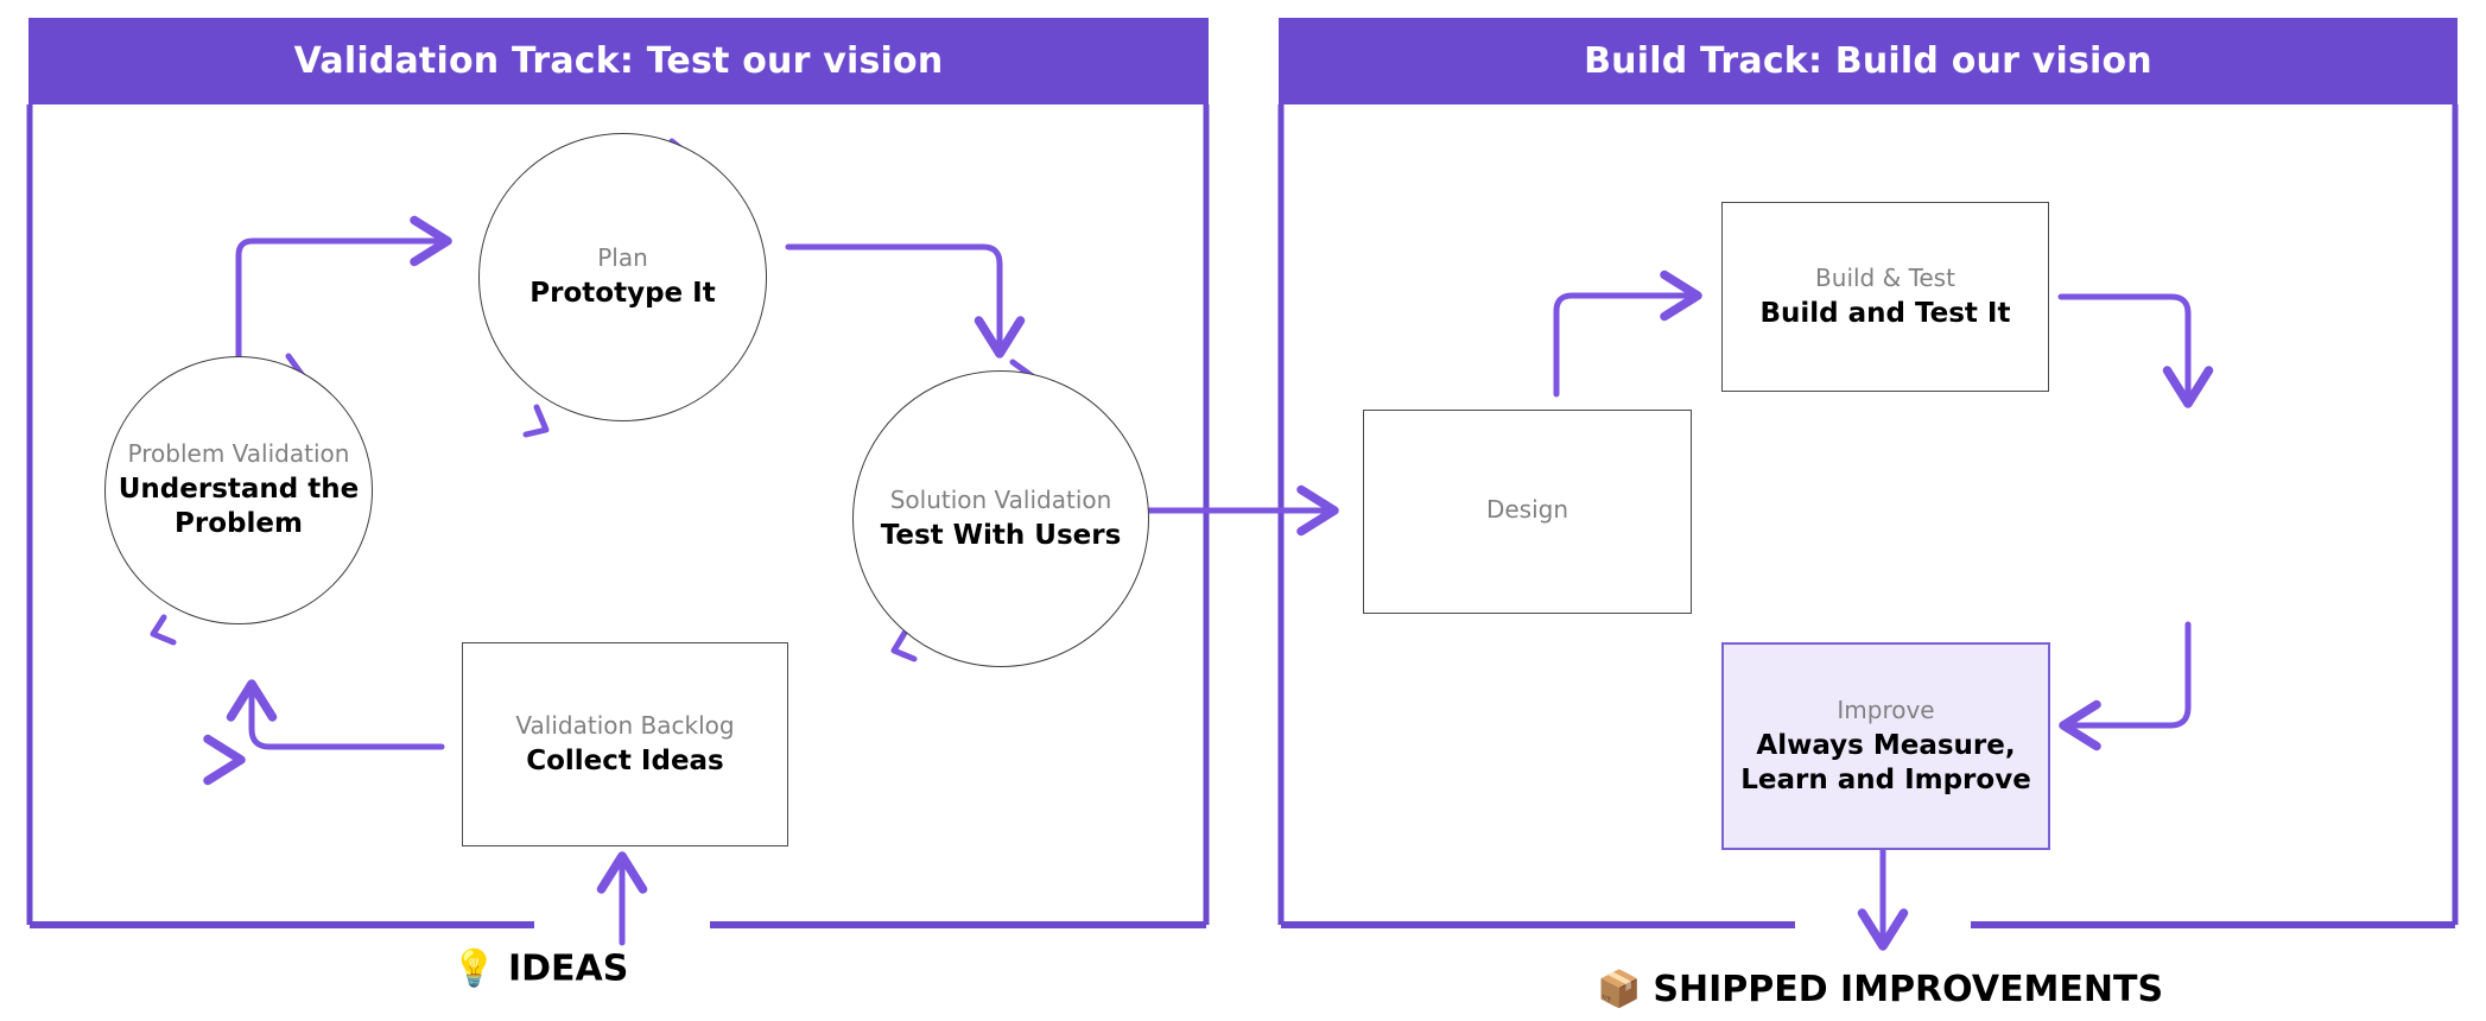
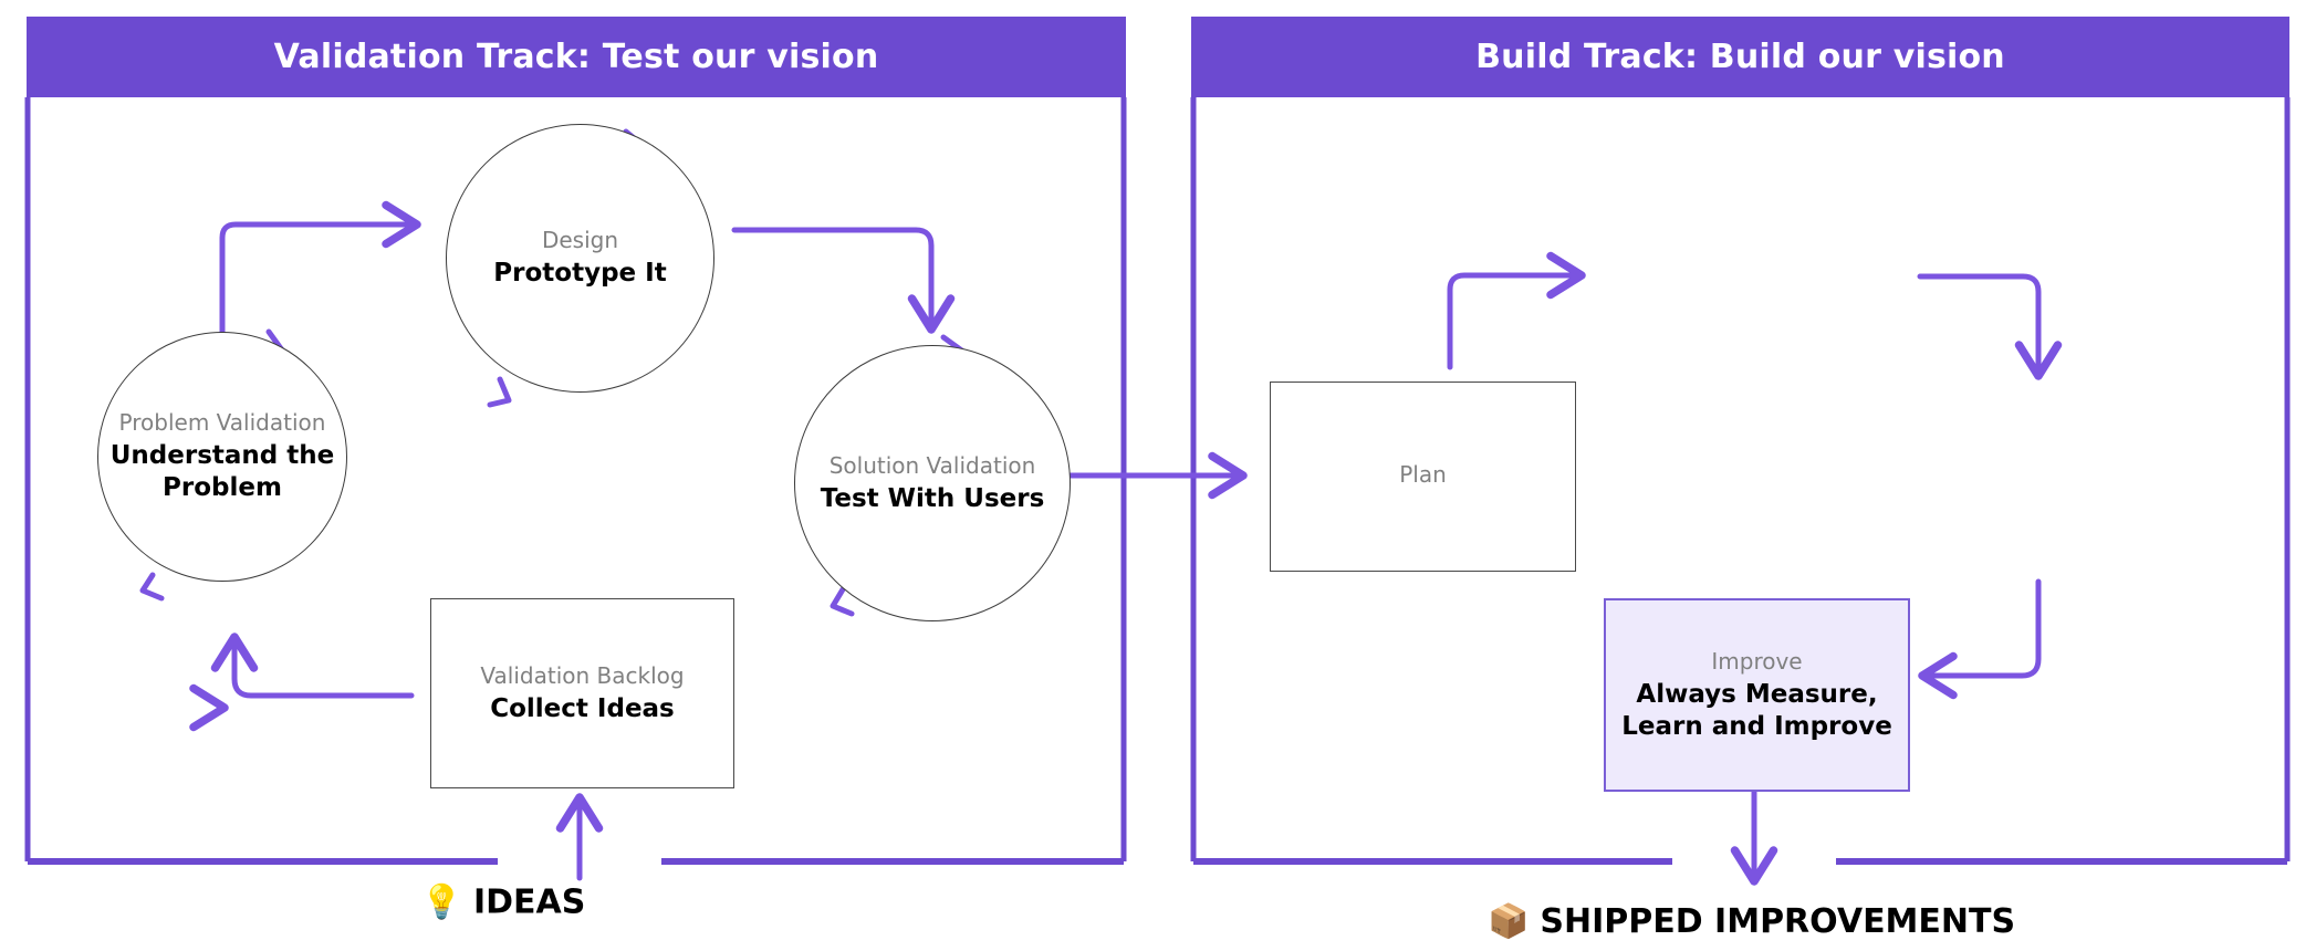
  Validation Track: Test our vision
  Build Track: Build our vision
  Problem Validation
  Understand the
  Problem
- Plan
+ Design
  Prototype It
  Solution Validation
  Test With Users
  Validation Backlog
  Collect Ideas
- Design
+ Plan
- Build & Test
- Build and Test It
  Improve
  Always Measure,
  Learn and Improve
  💡
  IDEAS
  📦
  SHIPPED IMPROVEMENTS
